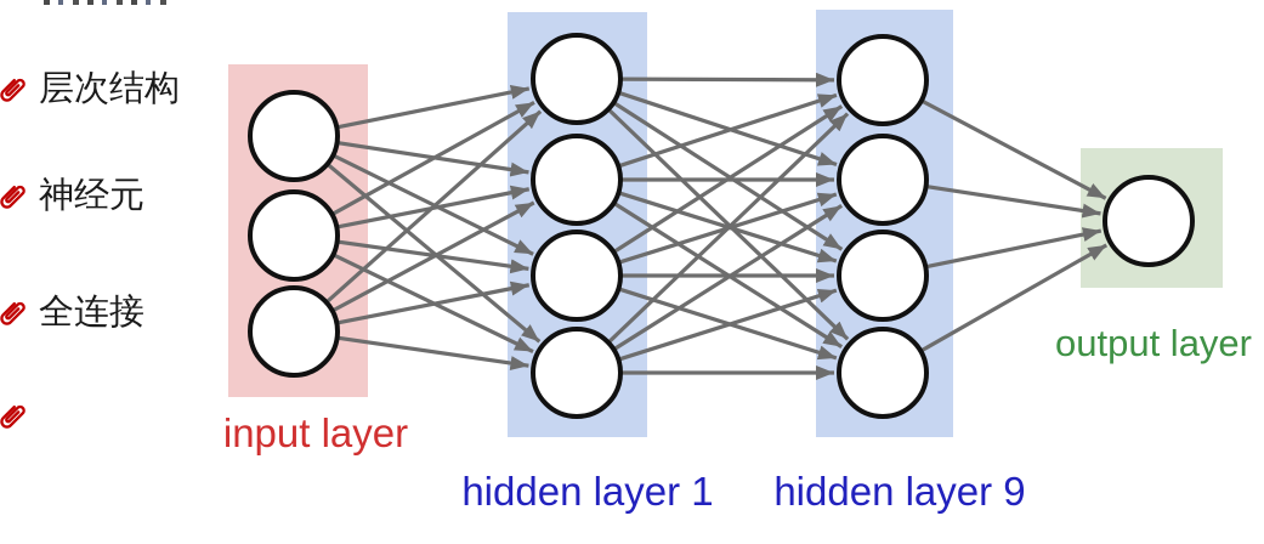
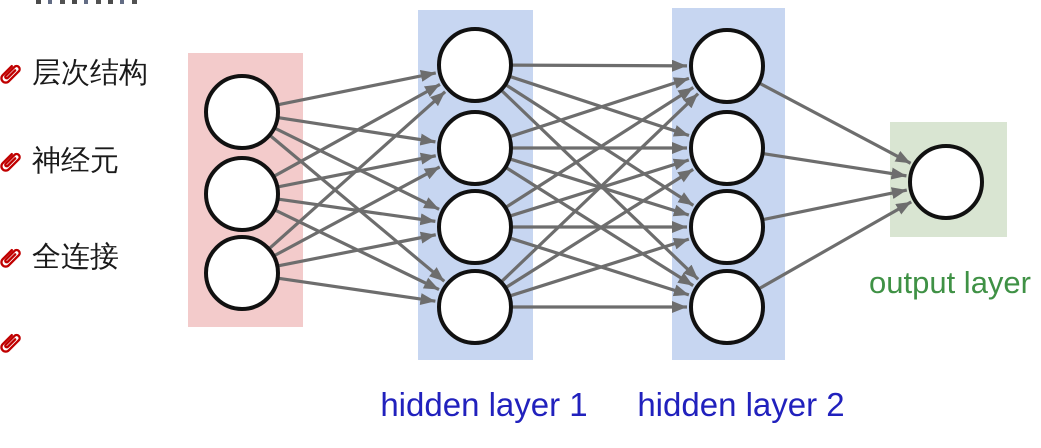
  层次结构
  神经元
  全连接
- input layer
  hidden layer 1
- hidden layer 9
+ hidden layer 2
  output layer
